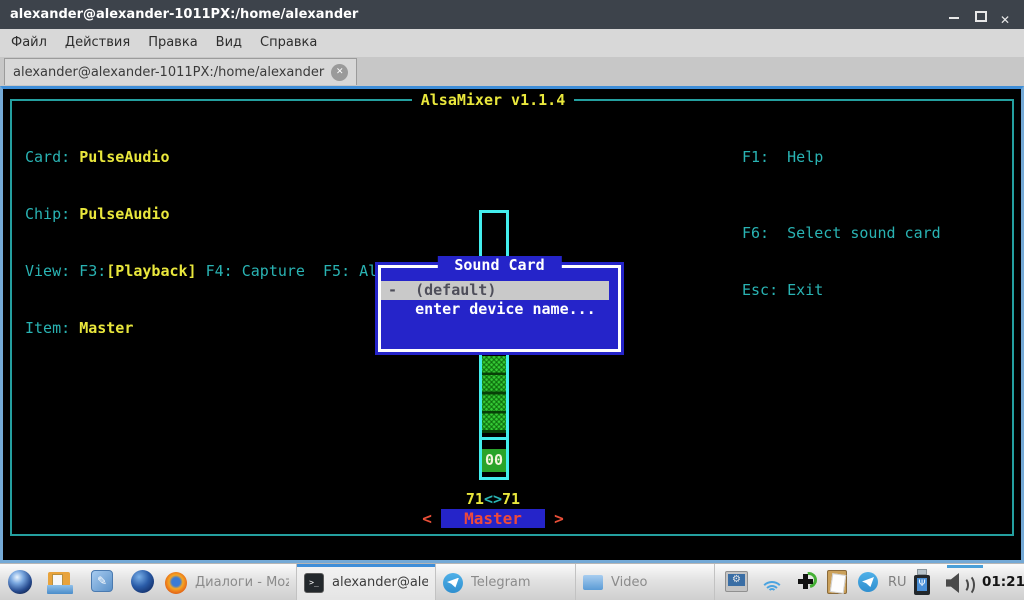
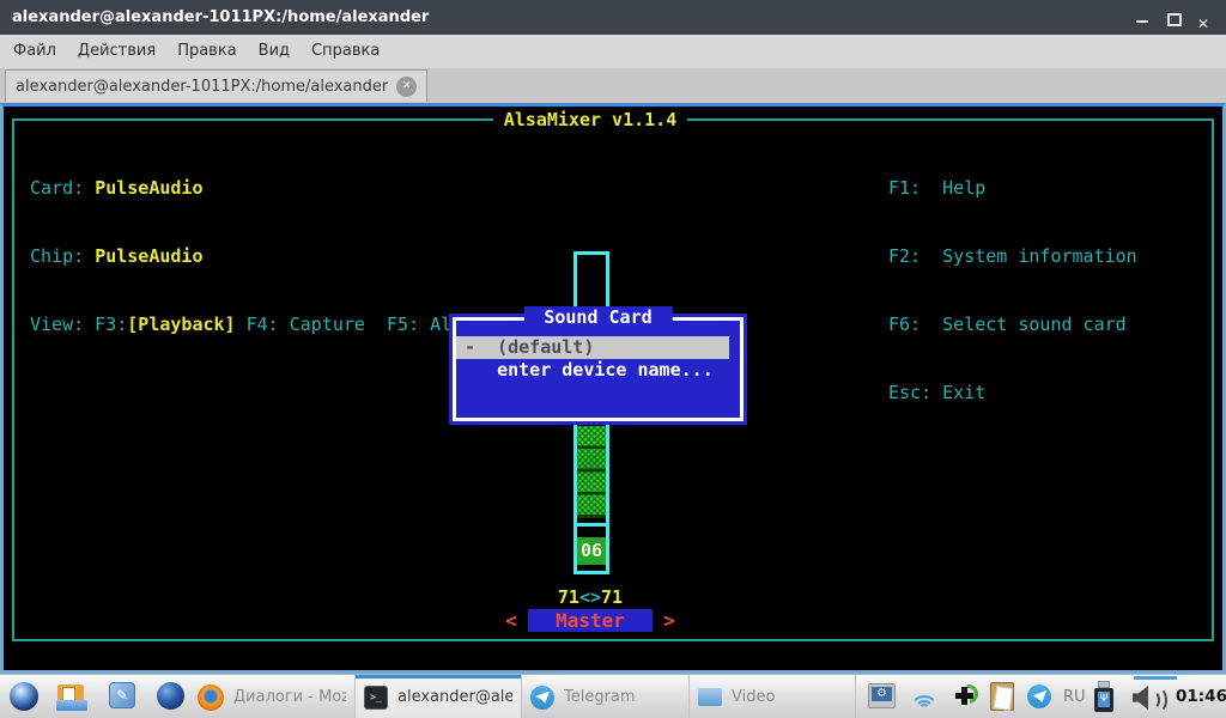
  alexander@alexander-1011PX:/home/alexander
  ✕
  Файл
  Действия
  Правка
  Вид
  Справка
  alexander@alexander-1011PX:/home/alexander
  ✕
  AlsaMixer v1.1.4
  Card: PulseAudio
  Chip: PulseAudio
  View: F3:[Playback] F4: Capture F5: Al
- Item: Master
  F1: Help
+ F2: System information
  F6: Select sound card
  Esc: Exit
  Sound Card
  - (default)
  enter device name...
- 00
+ 06
  71<>71
  < Master >
  ✎
  Диалоги - Moz
  >_
  Telegram
  Video
  ⚙
  RU
  Ψ
- 01:21
+ 01:46
